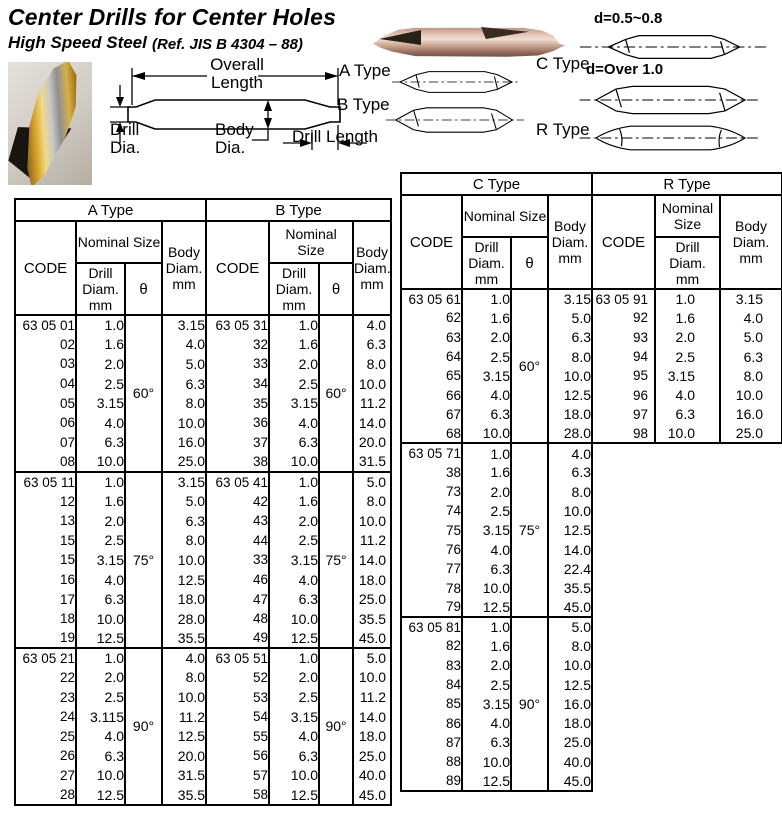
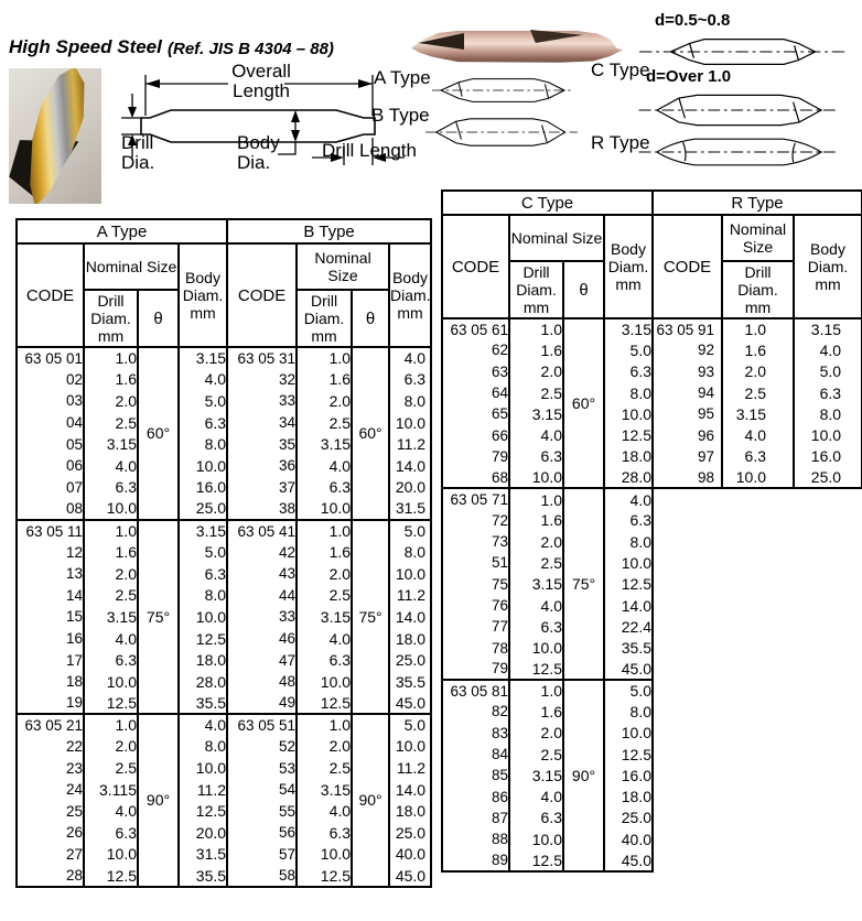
- Center Drills for Center Holes
  High Speed Steel
  (Ref. JIS B 4304 – 88)
  Overall Length
  Drill Dia.
  Body Dia.
  Drill Length
  A Type
  B Type
  C Type
  R Type
  d=0.5~0.8
  d=Over 1.0
  A Type	B Type
  CODE	Nominal Size	Body Diam. mm	CODE	Nominal Size	Body Diam. mm
  Drill Diam. mm	θ	Drill Diam. mm	θ
  63 05 01	1.0	60°	3.15	63 05 31	1.0	60°	4.0
  02	1.6	4.0	32	1.6	6.3
  03	2.0	5.0	33	2.0	8.0
  04	2.5	6.3	34	2.5	10.0
  05	3.15	8.0	35	3.15	11.2
  06	4.0	10.0	36	4.0	14.0
  07	6.3	16.0	37	6.3	20.0
  08	10.0	25.0	38	10.0	31.5
  63 05 11	1.0	75°	3.15	63 05 41	1.0	75°	5.0
  12	1.6	5.0	42	1.6	8.0
  13	2.0	6.3	43	2.0	10.0
- 15	2.5	8.0	44	2.5	11.2
+ 14	2.5	8.0	44	2.5	11.2
  15	3.15	10.0	33	3.15	14.0
  16	4.0	12.5	46	4.0	18.0
  17	6.3	18.0	47	6.3	25.0
  18	10.0	28.0	48	10.0	35.5
  19	12.5	35.5	49	12.5	45.0
  63 05 21	1.0	90°	4.0	63 05 51	1.0	90°	5.0
  22	2.0	8.0	52	2.0	10.0
  23	2.5	10.0	53	2.5	11.2
  24	3.115	11.2	54	3.15	14.0
  25	4.0	12.5	55	4.0	18.0
  26	6.3	20.0	56	6.3	25.0
  27	10.0	31.5	57	10.0	40.0
  28	12.5	35.5	58	12.5	45.0
  C Type	R Type
  CODE	Nominal Size	Body Diam. mm	CODE	Nominal Size	Body Diam. mm
  Drill Diam. mm	θ	Drill Diam. mm
  63 05 61	1.0	60°	3.15	63 05 91	1.0	3.15
  62	1.6	5.0	92	1.6	4.0
  63	2.0	6.3	93	2.0	5.0
  64	2.5	8.0	94	2.5	6.3
  65	3.15	10.0	95	3.15	8.0
  66	4.0	12.5	96	4.0	10.0
- 67	6.3	18.0	97	6.3	16.0
+ 79	6.3	18.0	97	6.3	16.0
  68	10.0	28.0	98	10.0	25.0
  63 05 71	1.0	75°	4.0
- 38	1.6	6.3
+ 72	1.6	6.3
  73	2.0	8.0
- 74	2.5	10.0
+ 51	2.5	10.0
  75	3.15	12.5
  76	4.0	14.0
  77	6.3	22.4
  78	10.0	35.5
  79	12.5	45.0
  63 05 81	1.0	90°	5.0
  82	1.6	8.0
  83	2.0	10.0
  84	2.5	12.5
  85	3.15	16.0
  86	4.0	18.0
  87	6.3	25.0
  88	10.0	40.0
  89	12.5	45.0
